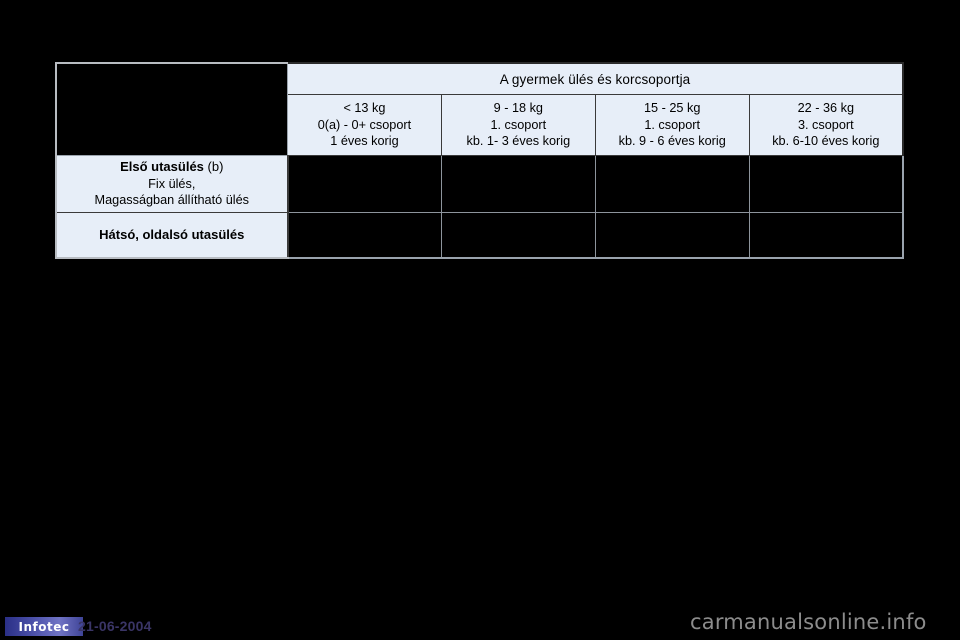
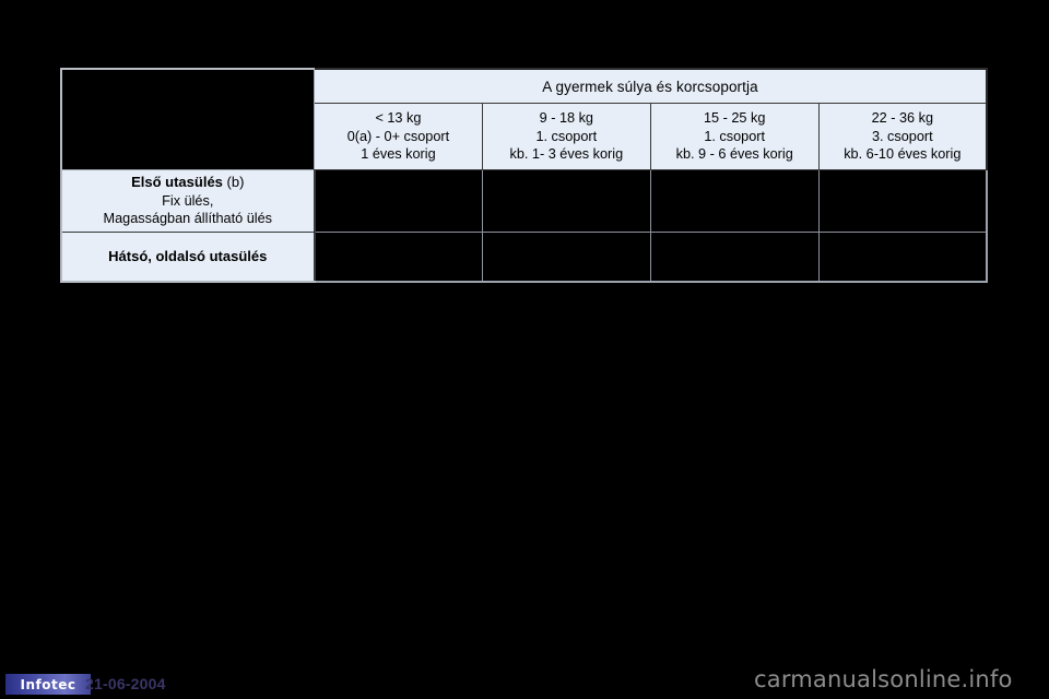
- 	A gyermek ülés és korcsoportja
+ 	A gyermek súlya és korcsoportja
  < 13 kg 0(a) - 0+ csoport 1 éves korig	9 - 18 kg 1. csoport kb. 1- 3 éves korig	15 - 25 kg 1. csoport kb. 9 - 6 éves korig	22 - 36 kg 3. csoport kb. 6-10 éves korig
  Első utasülés (b) Fix ülés, Magasságban állítható ülés
  Hátsó, oldalsó utasülés
  Infotec
  21-06-2004
  carmanualsonline.info
